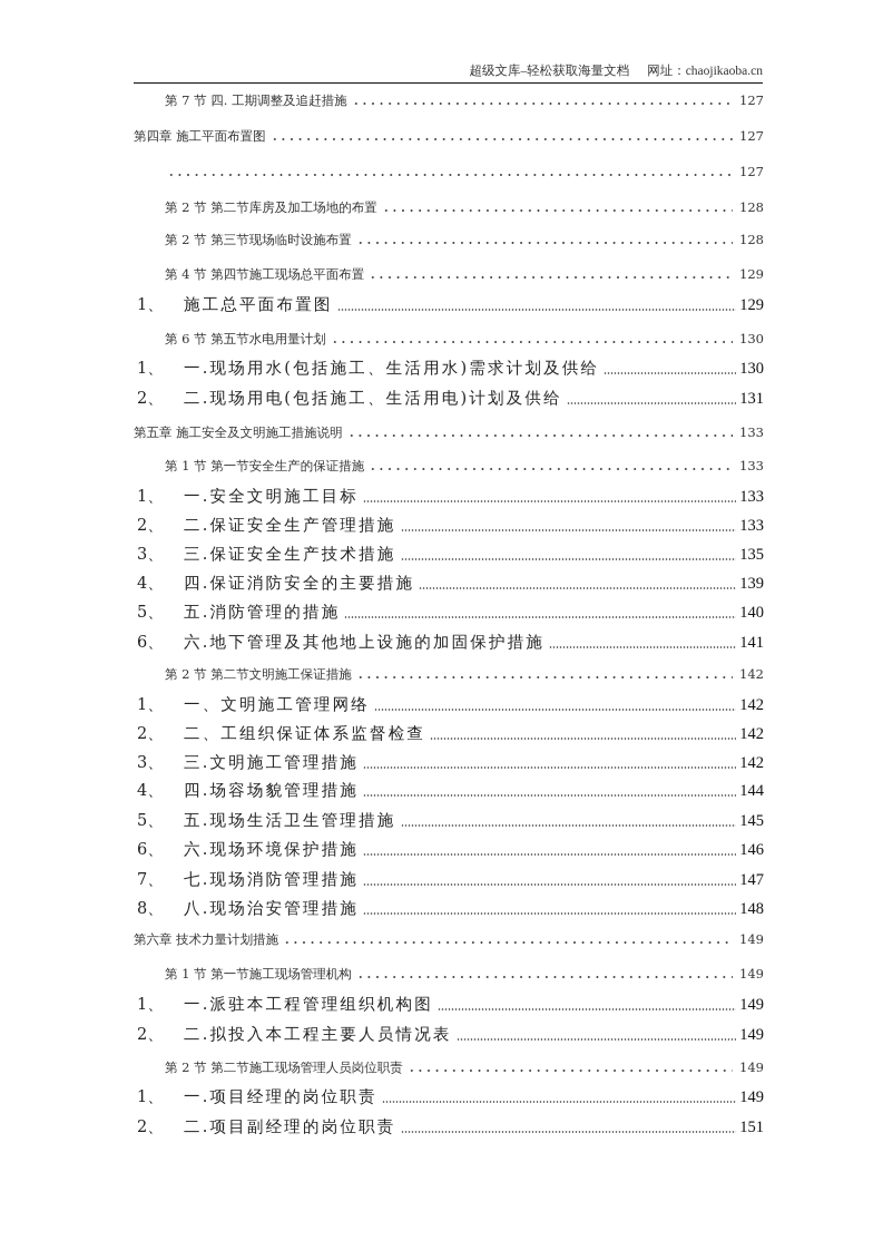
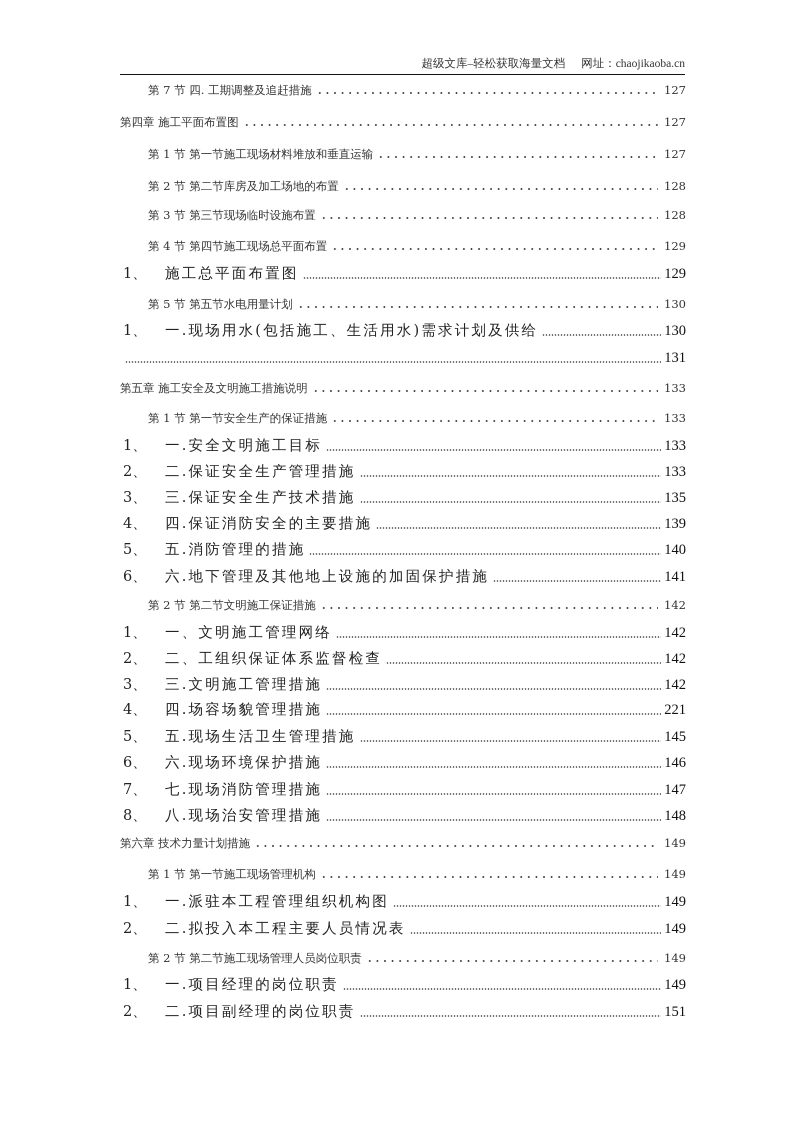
  超级文库–轻松获取海量文档 网址：chaojikaoba.cn
  第 7 节 四. 工期调整及追赶措施
  127
  第四章 施工平面布置图
  127
+ 第 1 节 第一节施工现场材料堆放和垂直运输
  127
  第 2 节 第二节库房及加工场地的布置
  128
- 第 2 节 第三节现场临时设施布置
+ 第 3 节 第三节现场临时设施布置
  128
  第 4 节 第四节施工现场总平面布置
  129
  1、 施工总平面布置图
  129
- 第 6 节 第五节水电用量计划
+ 第 5 节 第五节水电用量计划
  130
  1、 一.现场用水(包括施工、生活用水)需求计划及供给
  130
- 2、 二.现场用电(包括施工、生活用电)计划及供给
  131
  第五章 施工安全及文明施工措施说明
  133
  第 1 节 第一节安全生产的保证措施
  133
  1、 一.安全文明施工目标
  133
  2、 二.保证安全生产管理措施
  133
  3、 三.保证安全生产技术措施
  135
  4、 四.保证消防安全的主要措施
  139
  5、 五.消防管理的措施
  140
  6、 六.地下管理及其他地上设施的加固保护措施
  141
  第 2 节 第二节文明施工保证措施
  142
  1、 一、文明施工管理网络
  142
  2、 二、工组织保证体系监督检查
  142
  3、 三.文明施工管理措施
  142
  4、 四.场容场貌管理措施
- 144
+ 221
  5、 五.现场生活卫生管理措施
  145
  6、 六.现场环境保护措施
  146
  7、 七.现场消防管理措施
  147
  8、 八.现场治安管理措施
  148
  第六章 技术力量计划措施
  149
  第 1 节 第一节施工现场管理机构
  149
  1、 一.派驻本工程管理组织机构图
  149
  2、 二.拟投入本工程主要人员情况表
  149
  第 2 节 第二节施工现场管理人员岗位职责
  149
  1、 一.项目经理的岗位职责
  149
  2、 二.项目副经理的岗位职责
  151
